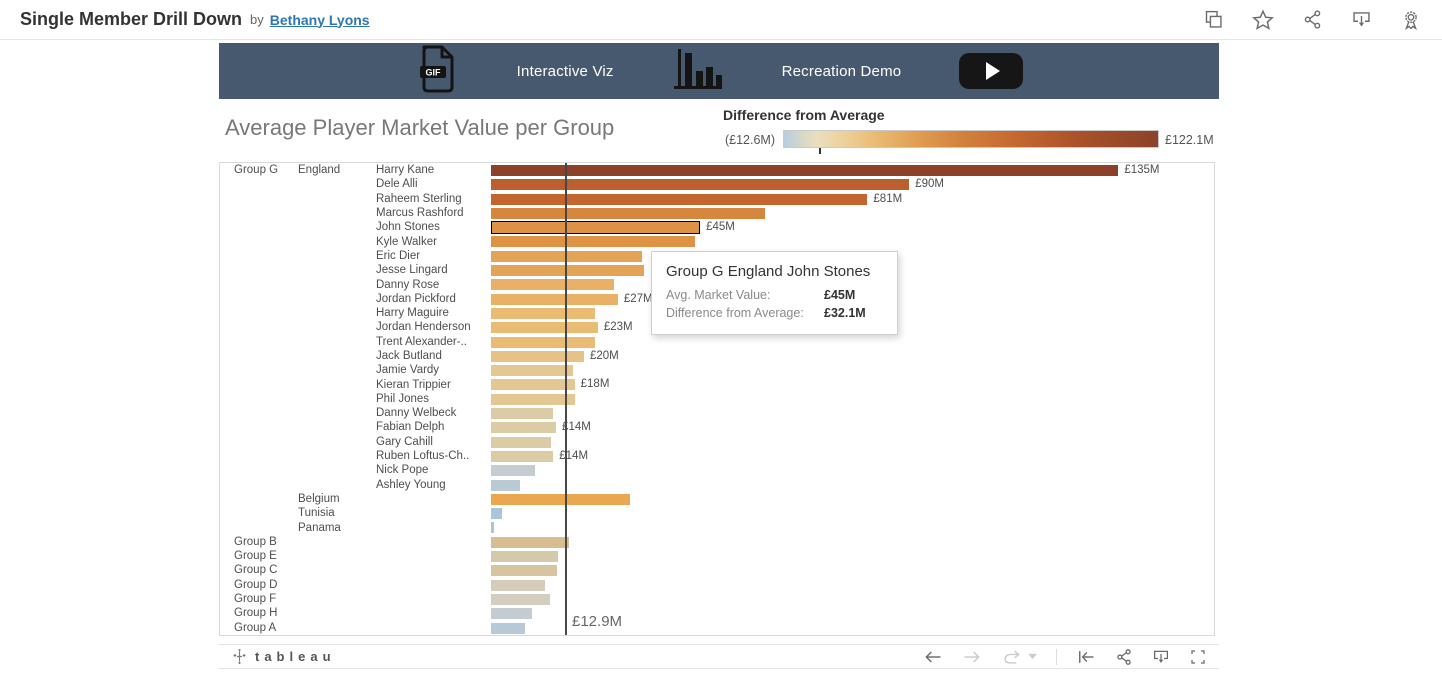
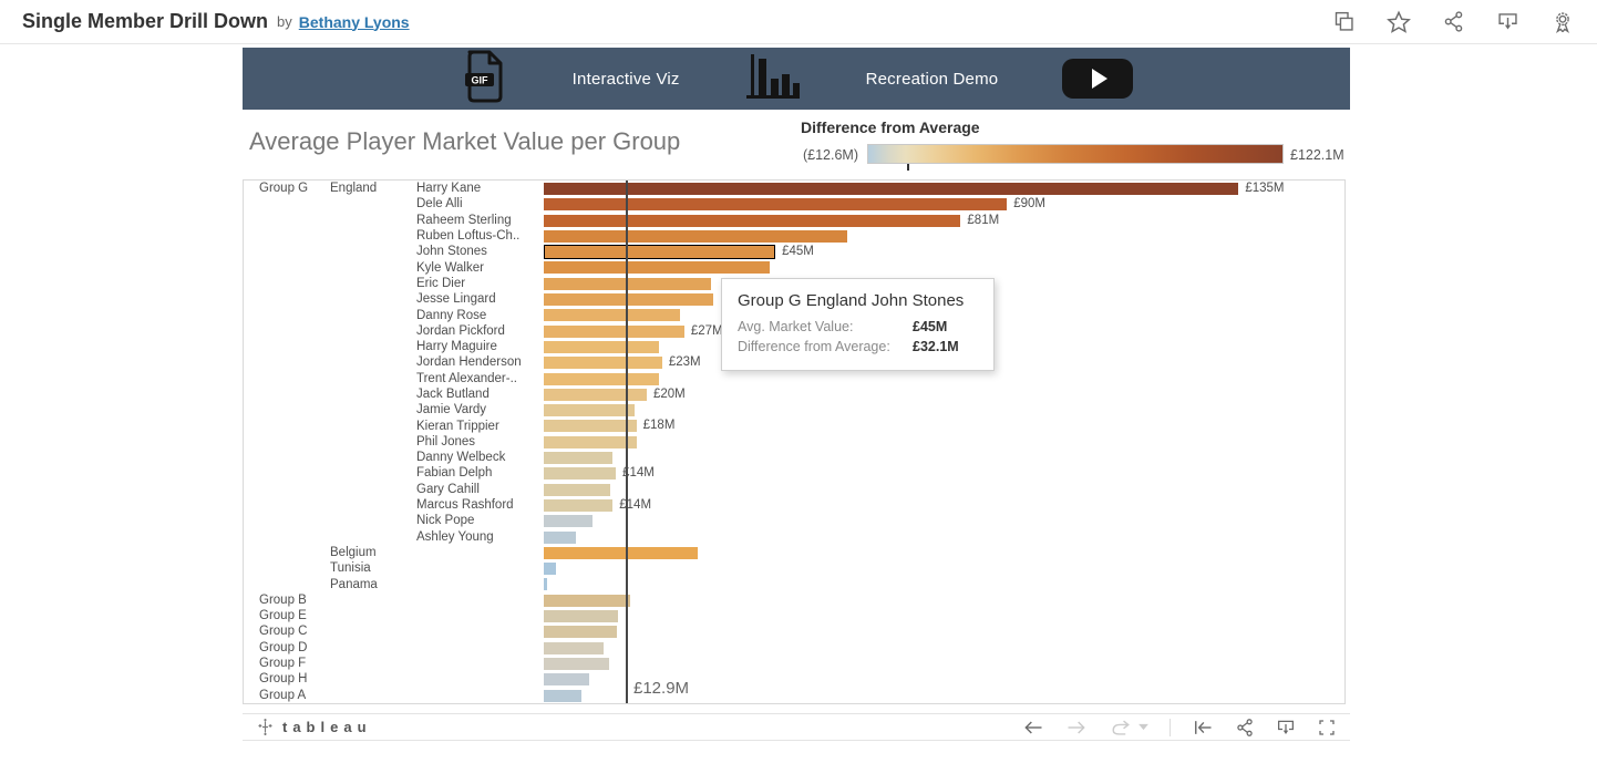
  Single Member Drill Down
  by
  Bethany Lyons
  GIF
  Interactive Viz
  Recreation Demo
  Average Player Market Value per Group
  Difference from Average
  (£12.6M)
  £122.1M
  Group G
  England
  Harry Kane
  £135M
  Dele Alli
  £90M
  Raheem Sterling
  £81M
- Marcus Rashford
+ Ruben Loftus-Ch..
  John Stones
  £45M
  Kyle Walker
  Eric Dier
  Jesse Lingard
  Danny Rose
  Jordan Pickford
  £27M
  Harry Maguire
  Jordan Henderson
  £23M
  Trent Alexander-..
  Jack Butland
  £20M
  Jamie Vardy
  Kieran Trippier
  £18M
  Phil Jones
  Danny Welbeck
  Fabian Delph
  £14M
  Gary Cahill
- Ruben Loftus-Ch..
+ Marcus Rashford
  £14M
  Nick Pope
  Ashley Young
  Belgium
  Tunisia
  Panama
  Group B
  Group E
  Group C
  Group D
  Group F
  Group H
  Group A
  £12.9M
  Group G England John Stones
  Avg. Market Value:
  £45M
  Difference from Average:
  £32.1M
  tableau
